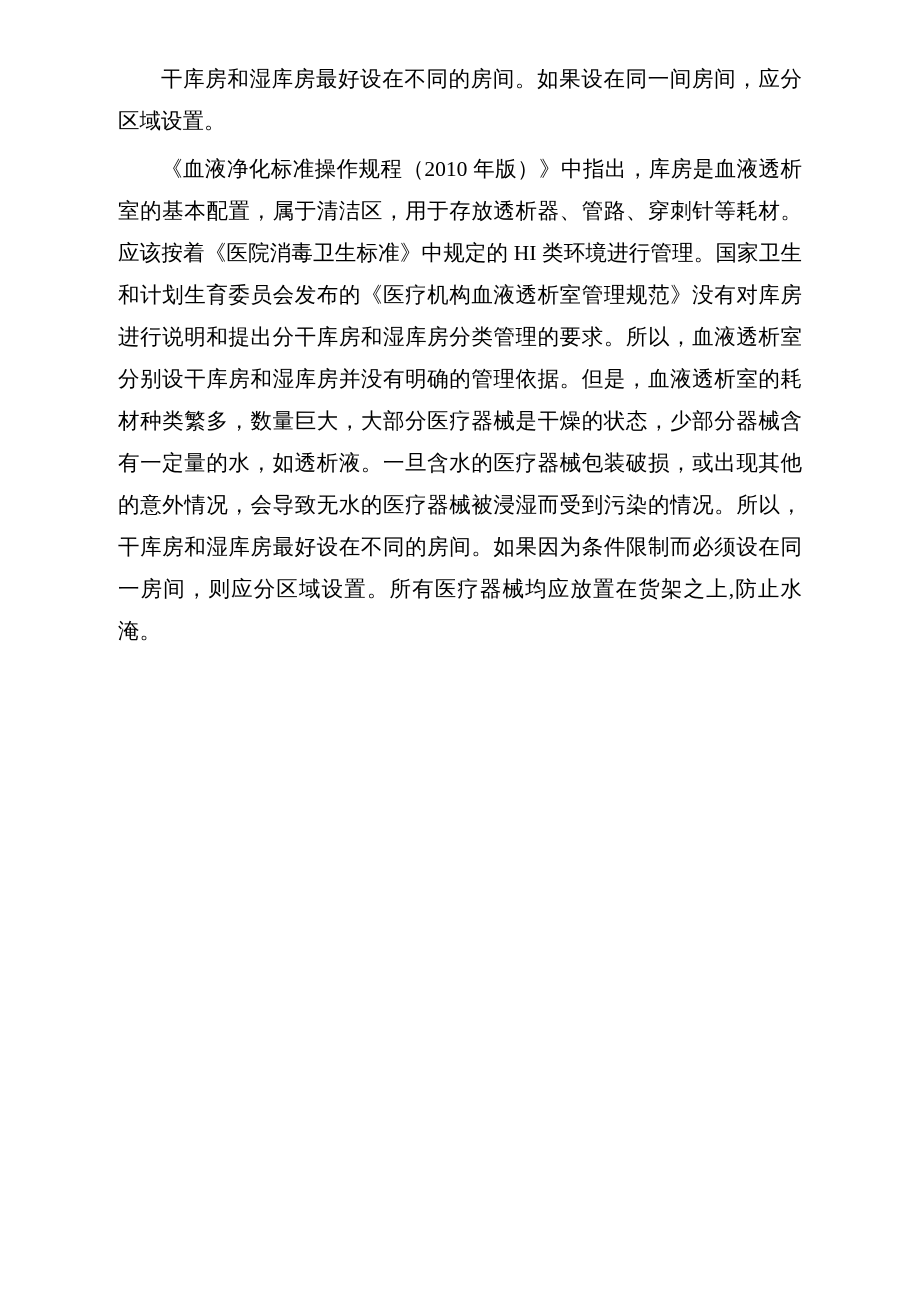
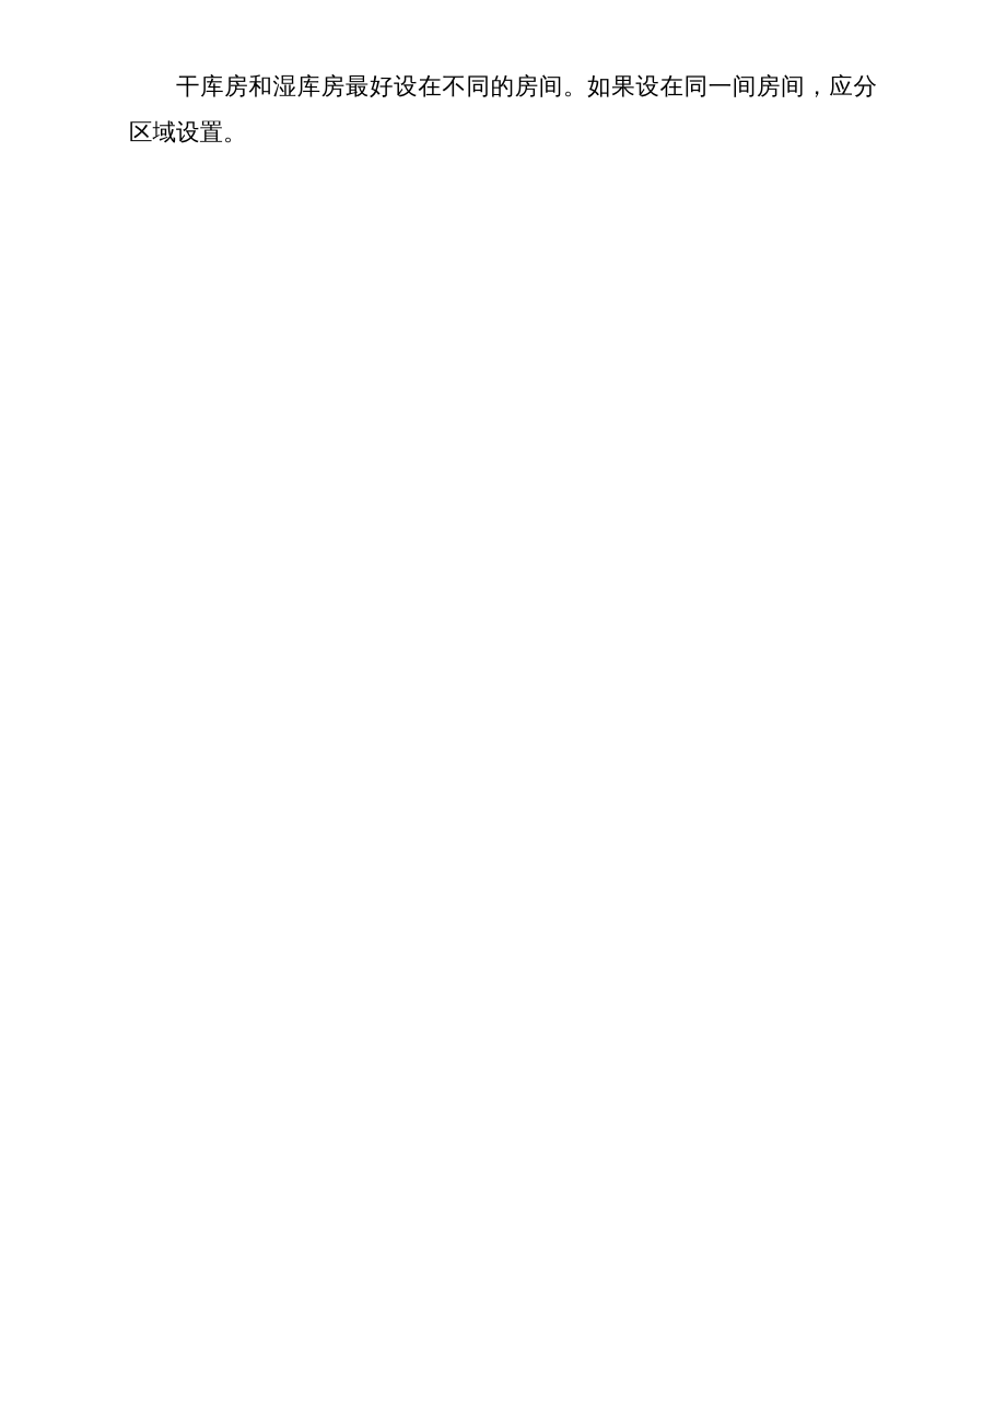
  干库房和湿库房最好设在不同的房间。如果设在同一间房间，应分区域设置。
- 《血液净化标准操作规程（2010 年版）》中指出，库房是血液透析室的基本配置，属于清洁区，用于存放透析器、管路、穿刺针等耗材。应该按着《医院消毒卫生标准》中规定的 HI 类环境进行管理。国家卫生和计划生育委员会发布的《医疗机构血液透析室管理规范》没有对库房进行说明和提出分干库房和湿库房分类管理的要求。所以，血液透析室分别设干库房和湿库房并没有明确的管理依据。但是，血液透析室的耗材种类繁多，数量巨大，大部分医疗器械是干燥的状态，少部分器械含有一定量的水，如透析液。一旦含水的医疗器械包装破损，或出现其他的意外情况，会导致无水的医疗器械被浸湿而受到污染的情况。所以，干库房和湿库房最好设在不同的房间。如果因为条件限制而必须设在同一房间，则应分区域设置。所有医疗器械均应放置在货架之上,防止水淹。
